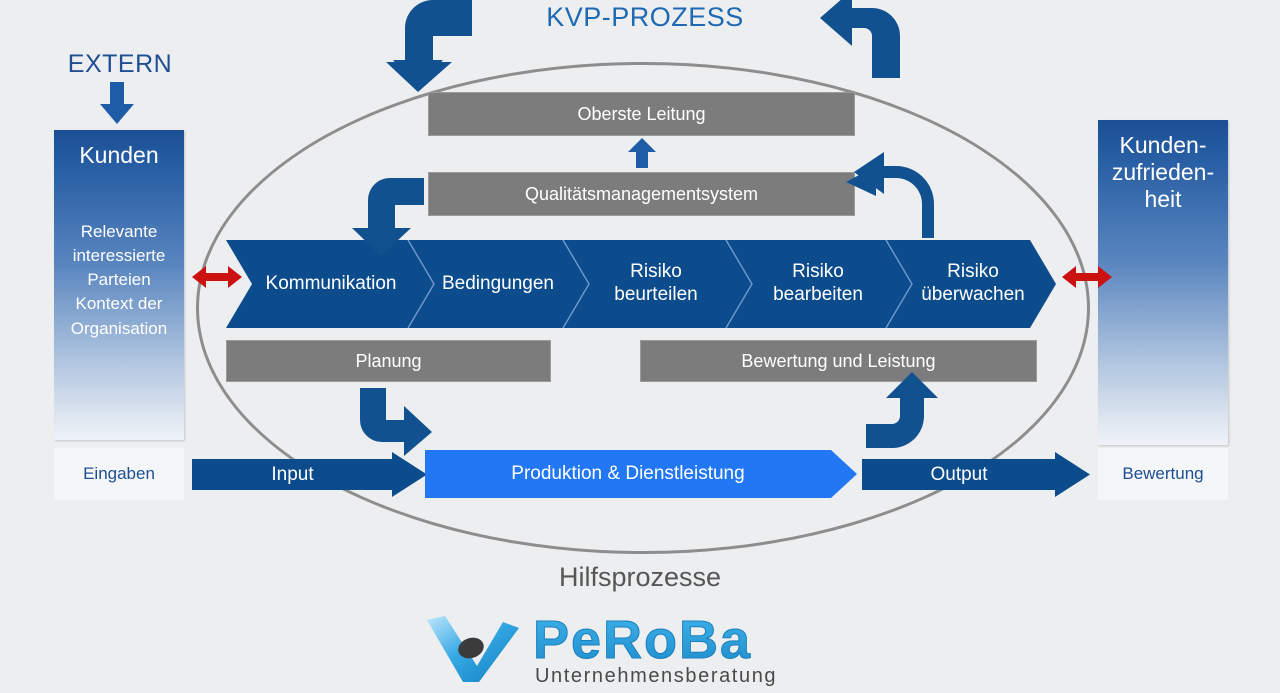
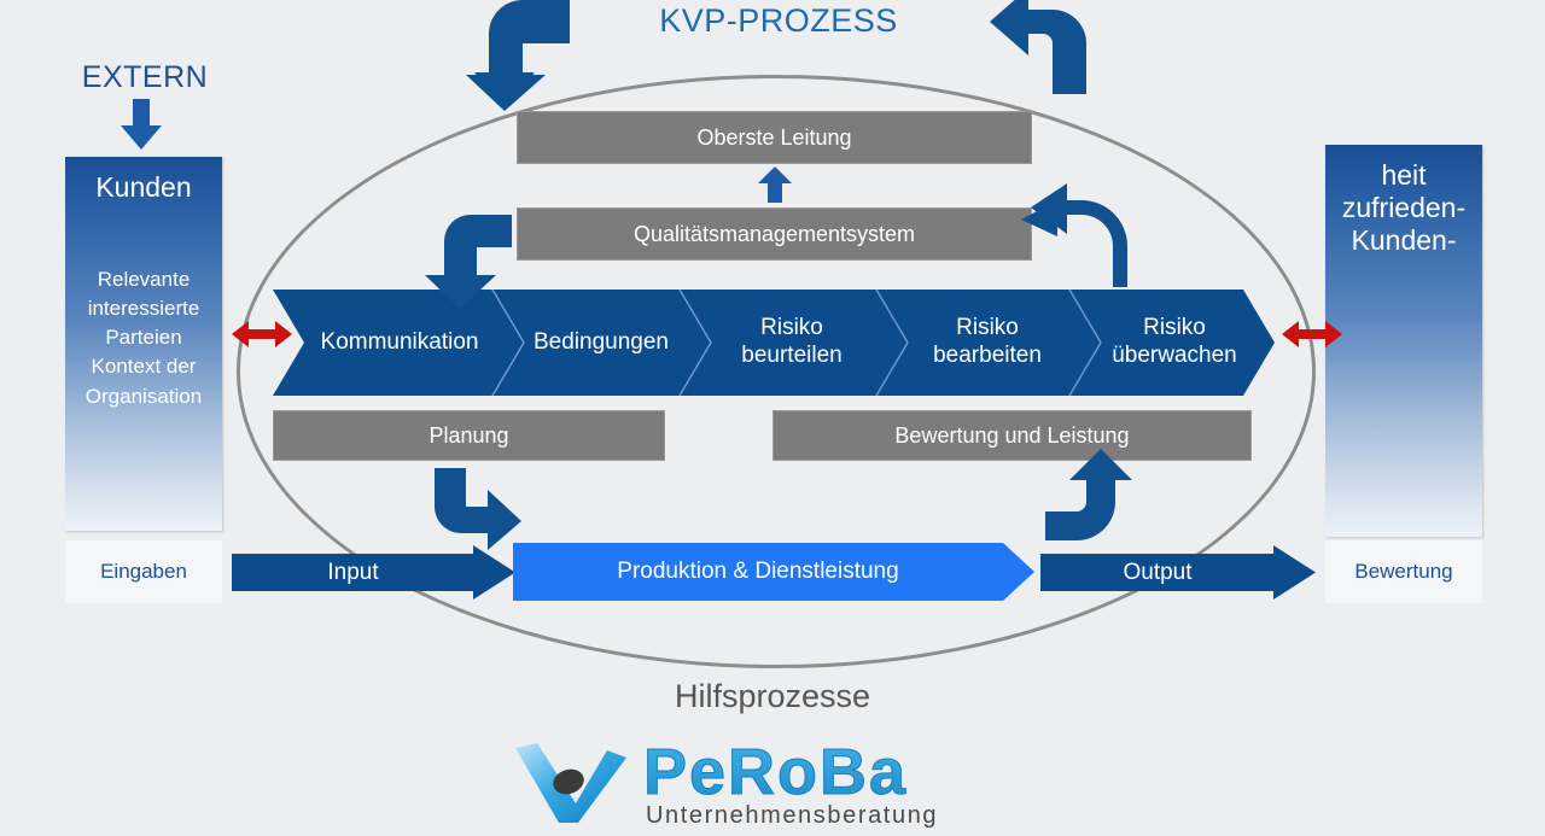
  EXTERN
  KVP-PROZESS
  Kunden
  Relevante
  interessierte
  Parteien
  Kontext der
  Organisation
  Eingaben
- Kunden-
+ heit
  zufrieden-
- heit
+ Kunden-
  Bewertung
  Oberste Leitung
  Qualitätsmanagementsystem
  Planung
  Bewertung und Leistung
  Kommunikation
  Bedingungen
  Risiko
  beurteilen
  Risiko
  bearbeiten
  Risiko
  überwachen
  Input
  Produktion & Dienstleistung
  Output
  Hilfsprozesse
  PeRoBa
  Unternehmensberatung
